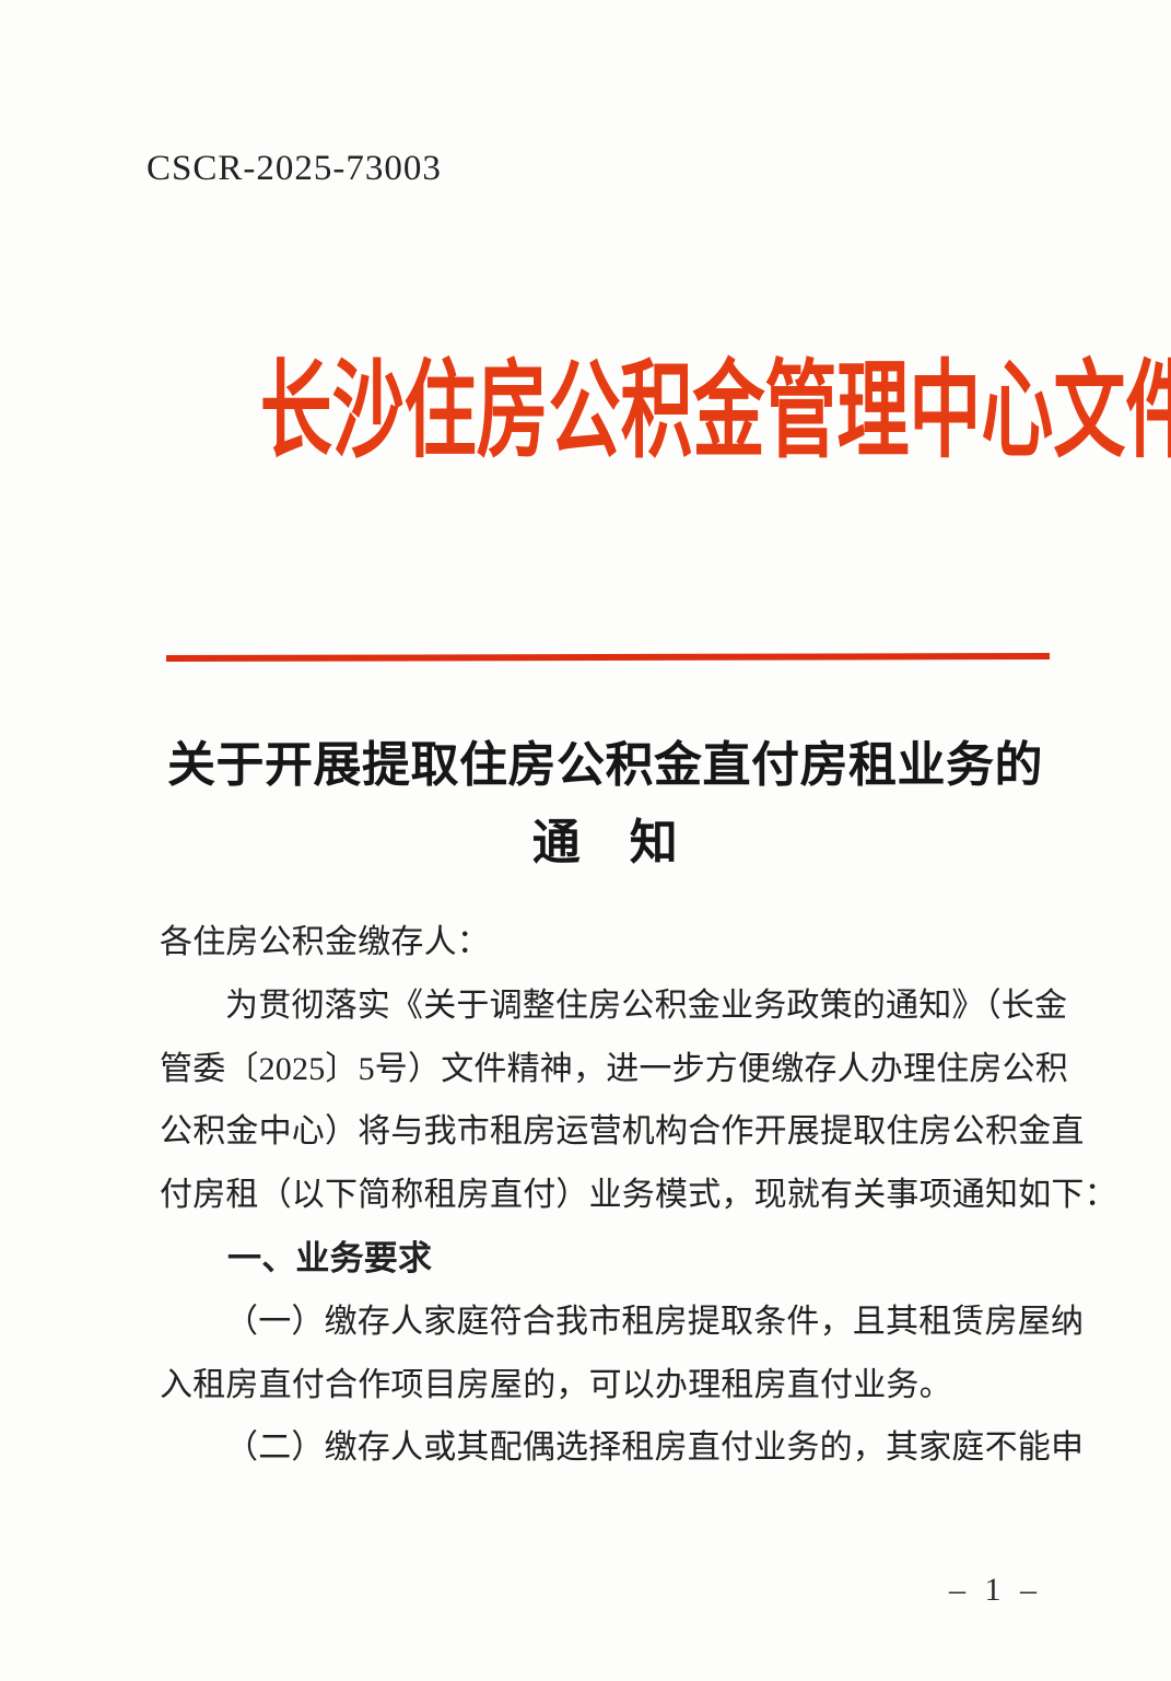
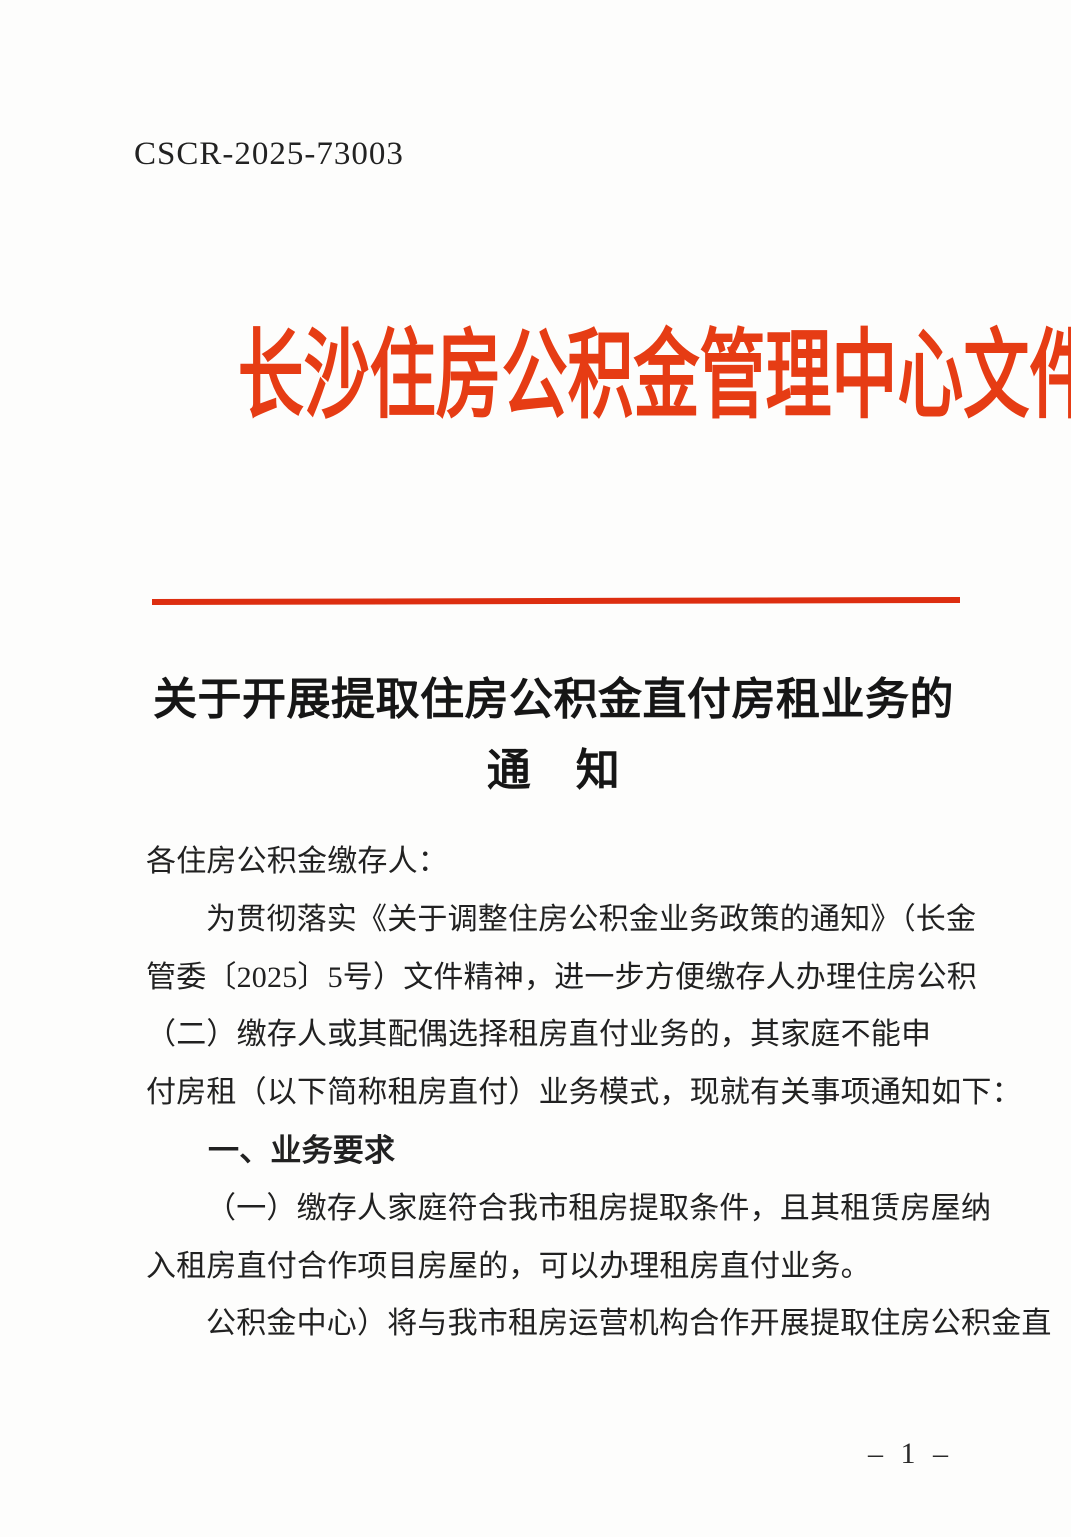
  CSCR-2025-73003
  长沙住房公积金管理中心文件
  关于开展提取住房公积金直付房租业务的
  通 知
  各住房公积金缴存人：
  为贯彻落实《关于调整住房公积金业务政策的通知》（长金
  管委〔2025〕5号）文件精神，进一步方便缴存人办理住房公积
- 公积金中心）将与我市租房运营机构合作开展提取住房公积金直
+ （二）缴存人或其配偶选择租房直付业务的，其家庭不能申
  付房租（以下简称租房直付）业务模式，现就有关事项通知如下：
  一、业务要求
  （一）缴存人家庭符合我市租房提取条件，且其租赁房屋纳
  入租房直付合作项目房屋的，可以办理租房直付业务。
- （二）缴存人或其配偶选择租房直付业务的，其家庭不能申
+ 公积金中心）将与我市租房运营机构合作开展提取住房公积金直
  – 1 –
